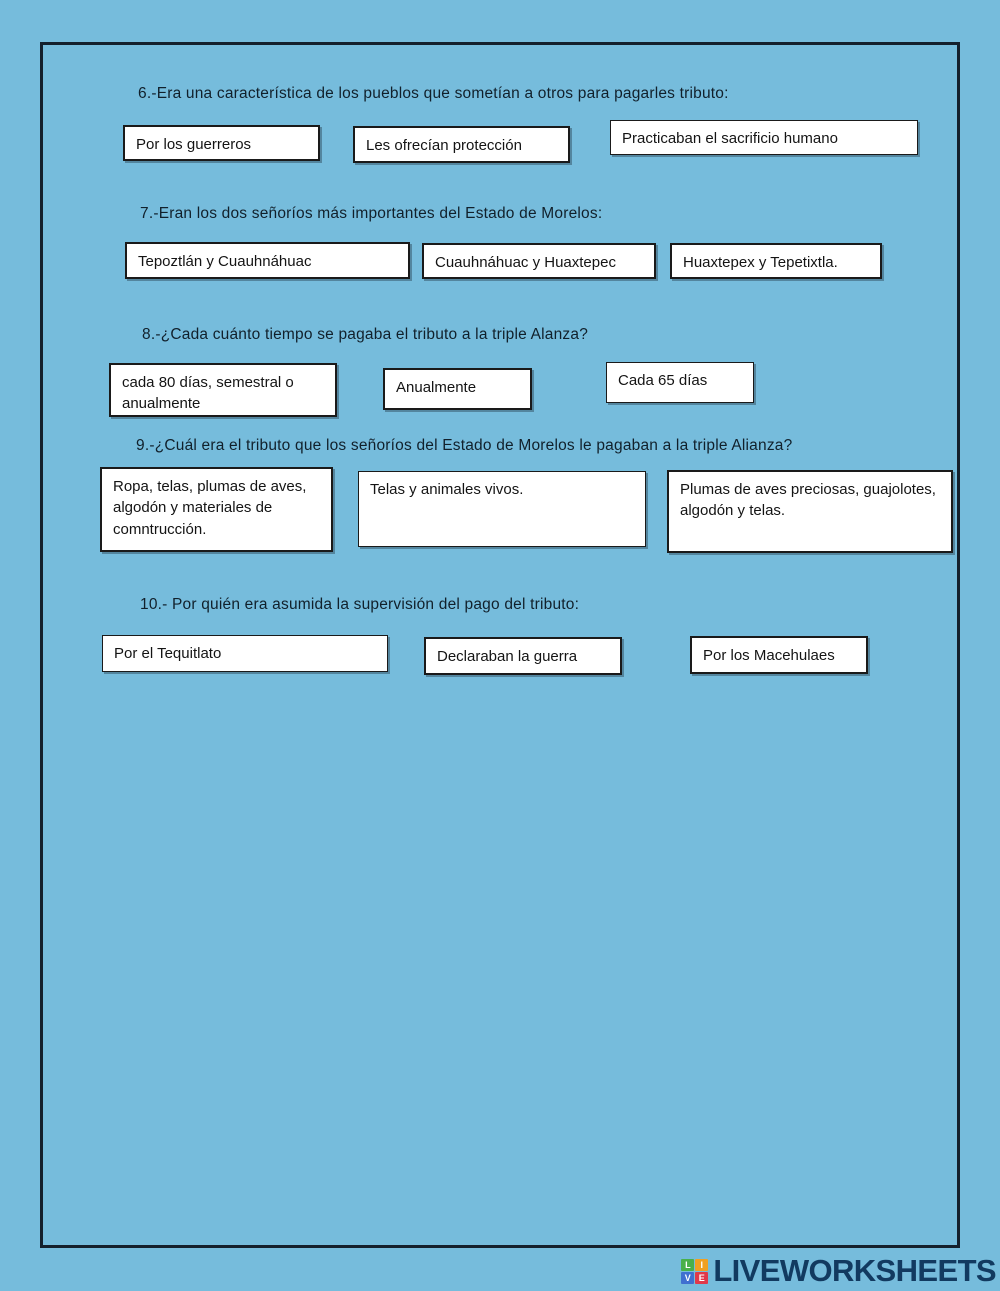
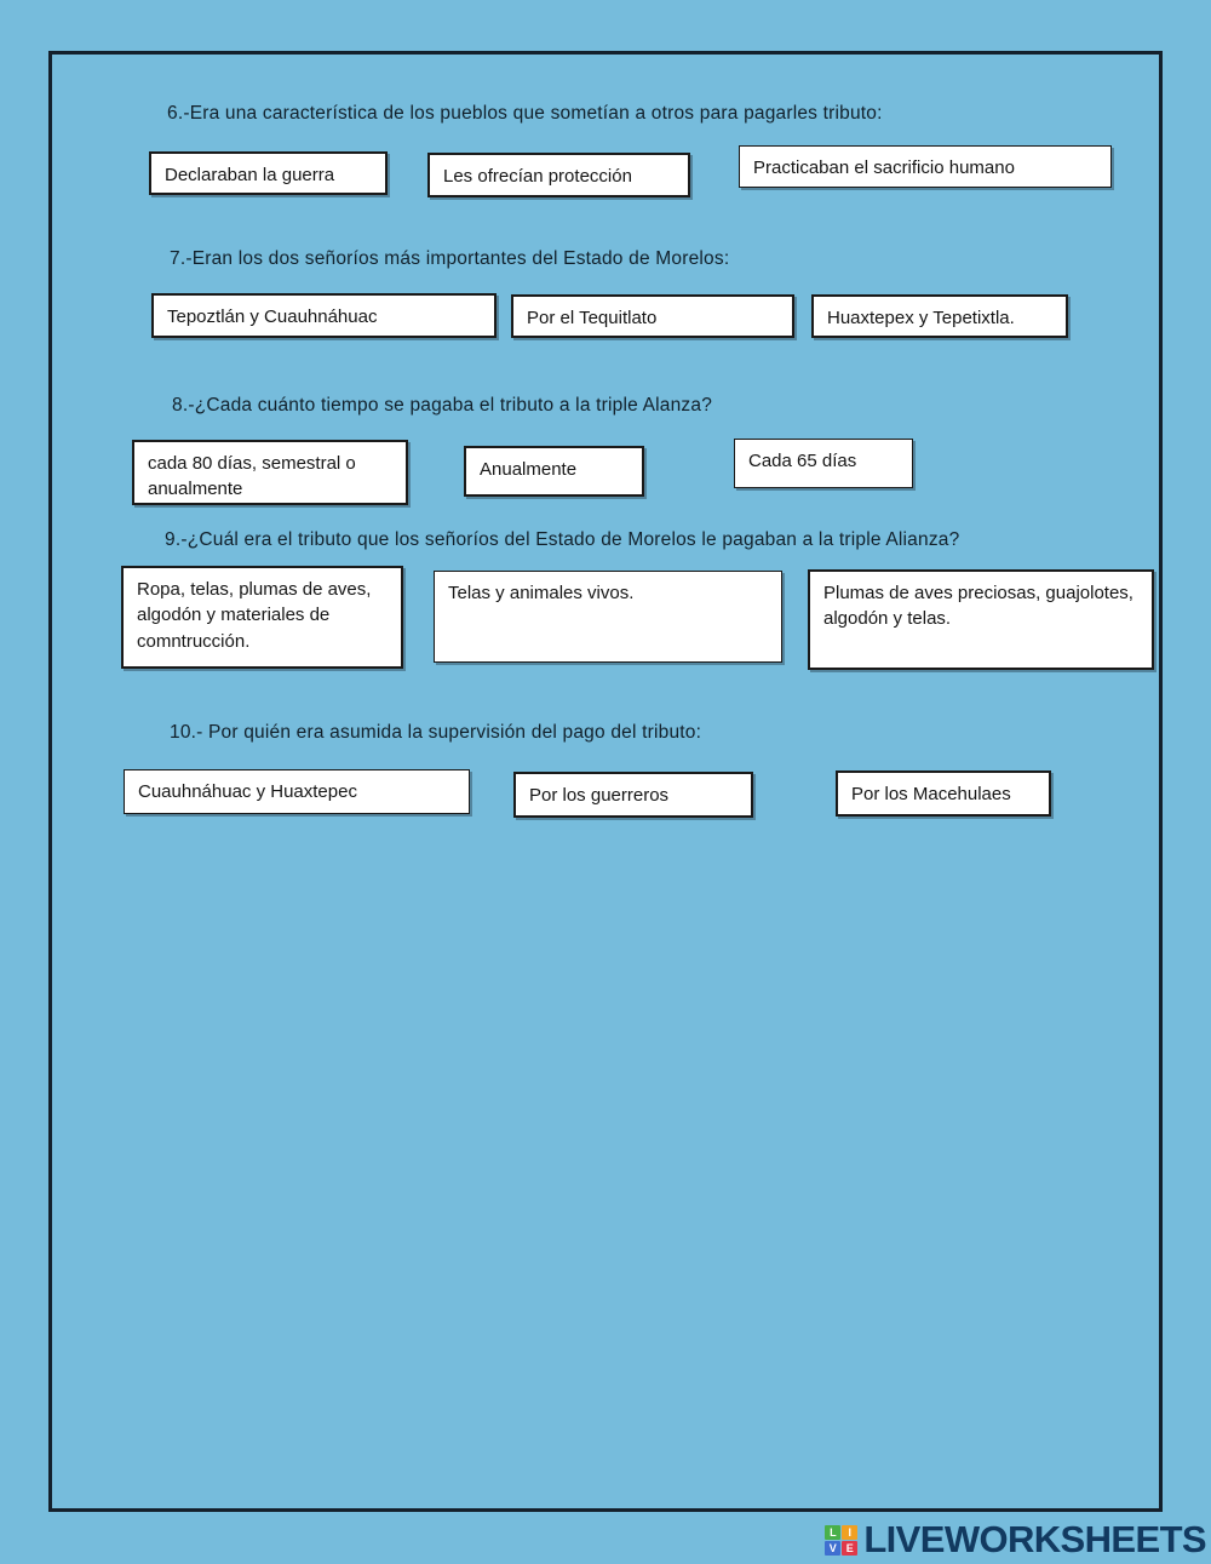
  6.-Era una característica de los pueblos que sometían a otros para pagarles tributo:
- Por los guerreros
+ Declaraban la guerra
  Les ofrecían protección
  Practicaban el sacrificio humano
  7.-Eran los dos señoríos más importantes del Estado de Morelos:
  Tepoztlán y Cuauhnáhuac
- Cuauhnáhuac y Huaxtepec
+ Por el Tequitlato
  Huaxtepex y Tepetixtla.
  8.-¿Cada cuánto tiempo se pagaba el tributo a la triple Alanza?
  cada 80 días, semestral o anualmente
  Anualmente
  Cada 65 días
  9.-¿Cuál era el tributo que los señoríos del Estado de Morelos le pagaban a la triple Alianza?
  Ropa, telas, plumas de aves, algodón y materiales de comntrucción.
  Telas y animales vivos.
  Plumas de aves preciosas, guajolotes, algodón y telas.
  10.- Por quién era asumida la supervisión del pago del tributo:
- Por el Tequitlato
+ Cuauhnáhuac y Huaxtepec
- Declaraban la guerra
+ Por los guerreros
  Por los Macehulaes
  L
  I
  V
  E
  LIVEWORKSHEETS
